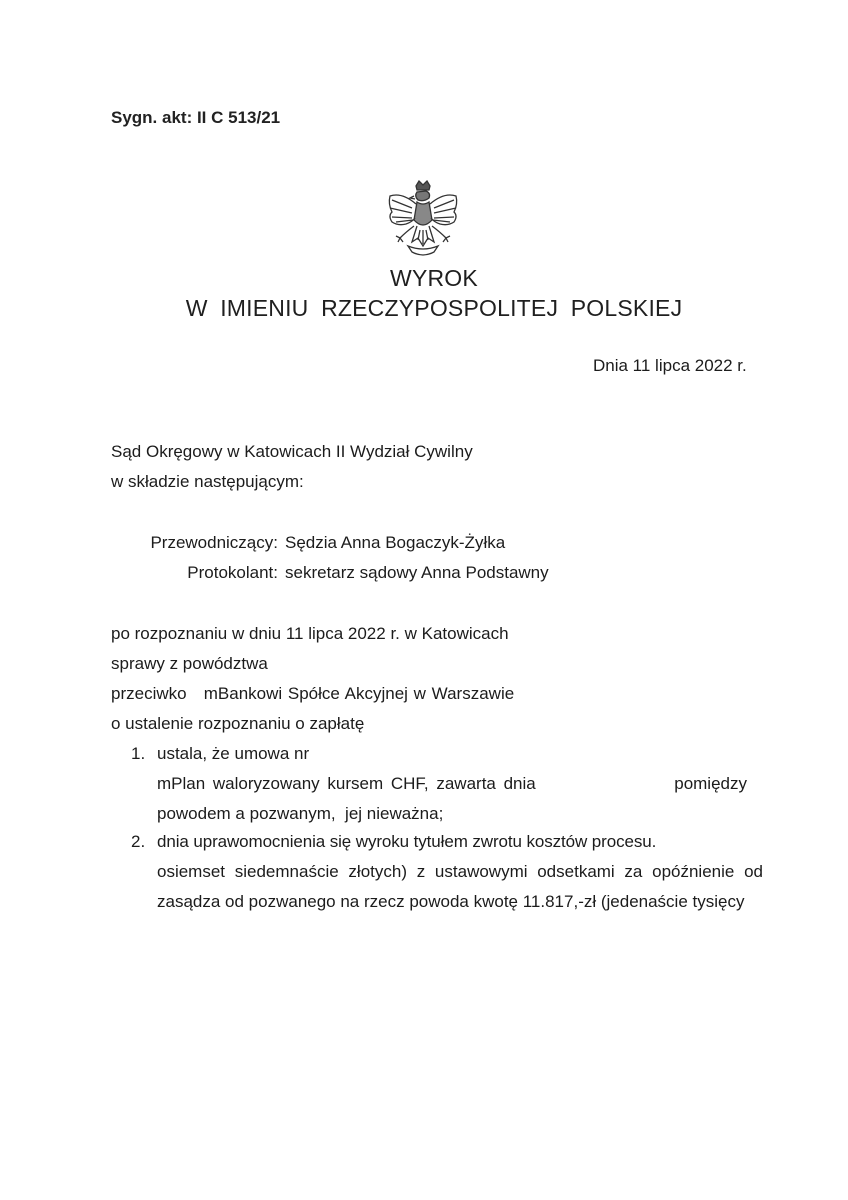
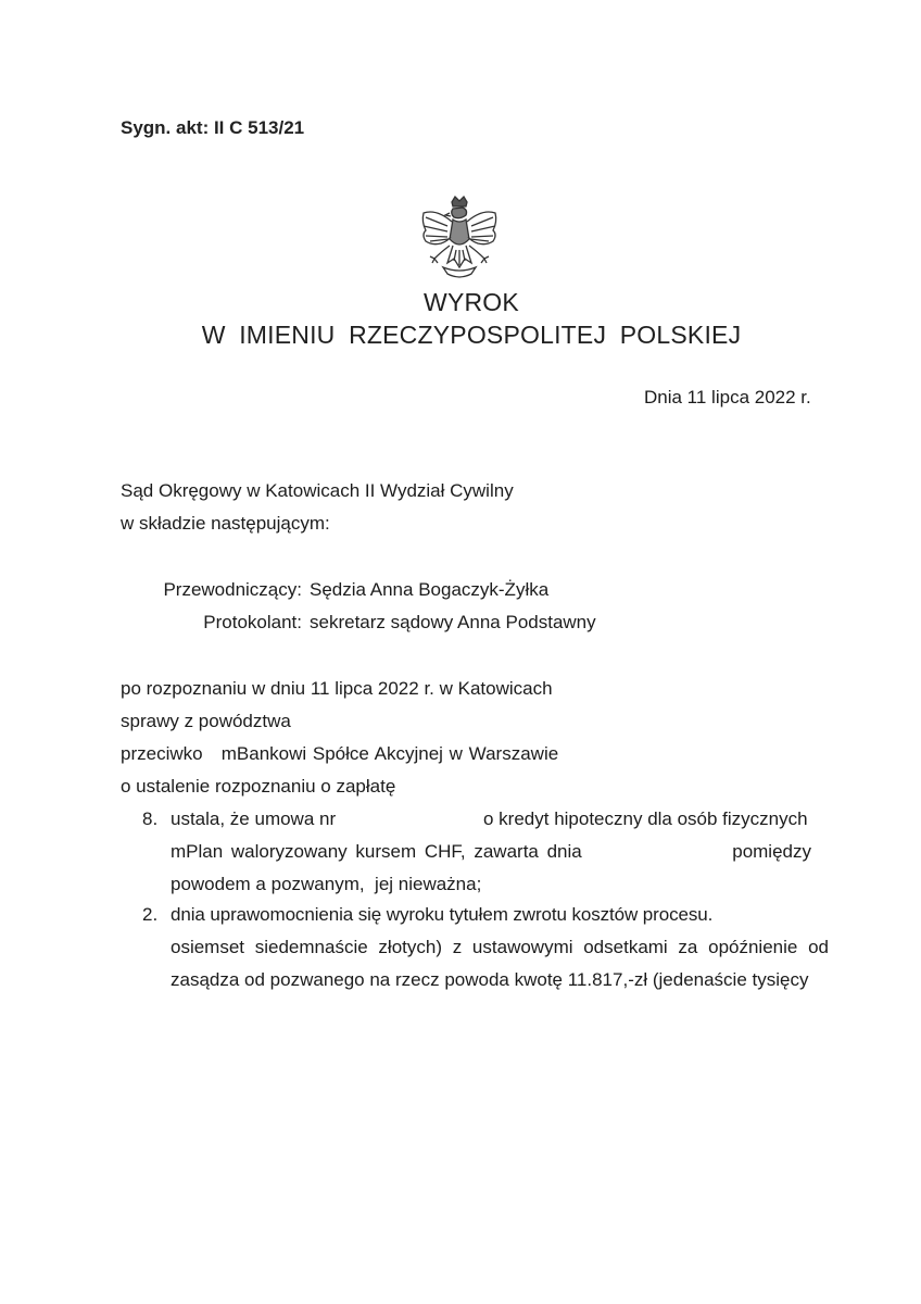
  Sygn. akt: II C 513/21
  WYROK
  W IMIENIU RZECZYPOSPOLITEJ POLSKIEJ
  Dnia 11 lipca 2022 r.
  Sąd Okręgowy w Katowicach II Wydział Cywilny
  w składzie następującym:
  Przewodniczący:
  Sędzia Anna Bogaczyk-Żyłka
  Protokolant:
  sekretarz sądowy Anna Podstawny
  po rozpoznaniu w dniu 11 lipca 2022 r. w Katowicach
  sprawy z powództwa
  przeciwko mBankowi Spółce Akcyjnej w Warszawie
  o ustalenie rozpoznaniu o zapłatę
- 1.
+ 8.
  ustala, że umowa nr
+ o kredyt hipoteczny dla osób fizycznych
  mPlan waloryzowany kursem CHF, zawarta dnia
  pomiędzy
  powodem a pozwanym, jej nieważna;
  2.
  dnia uprawomocnienia się wyroku tytułem zwrotu kosztów procesu.
  osiemset siedemnaście złotych) z ustawowymi odsetkami za opóźnienie od
  zasądza od pozwanego na rzecz powoda kwotę 11.817,-zł (jedenaście tysięcy
